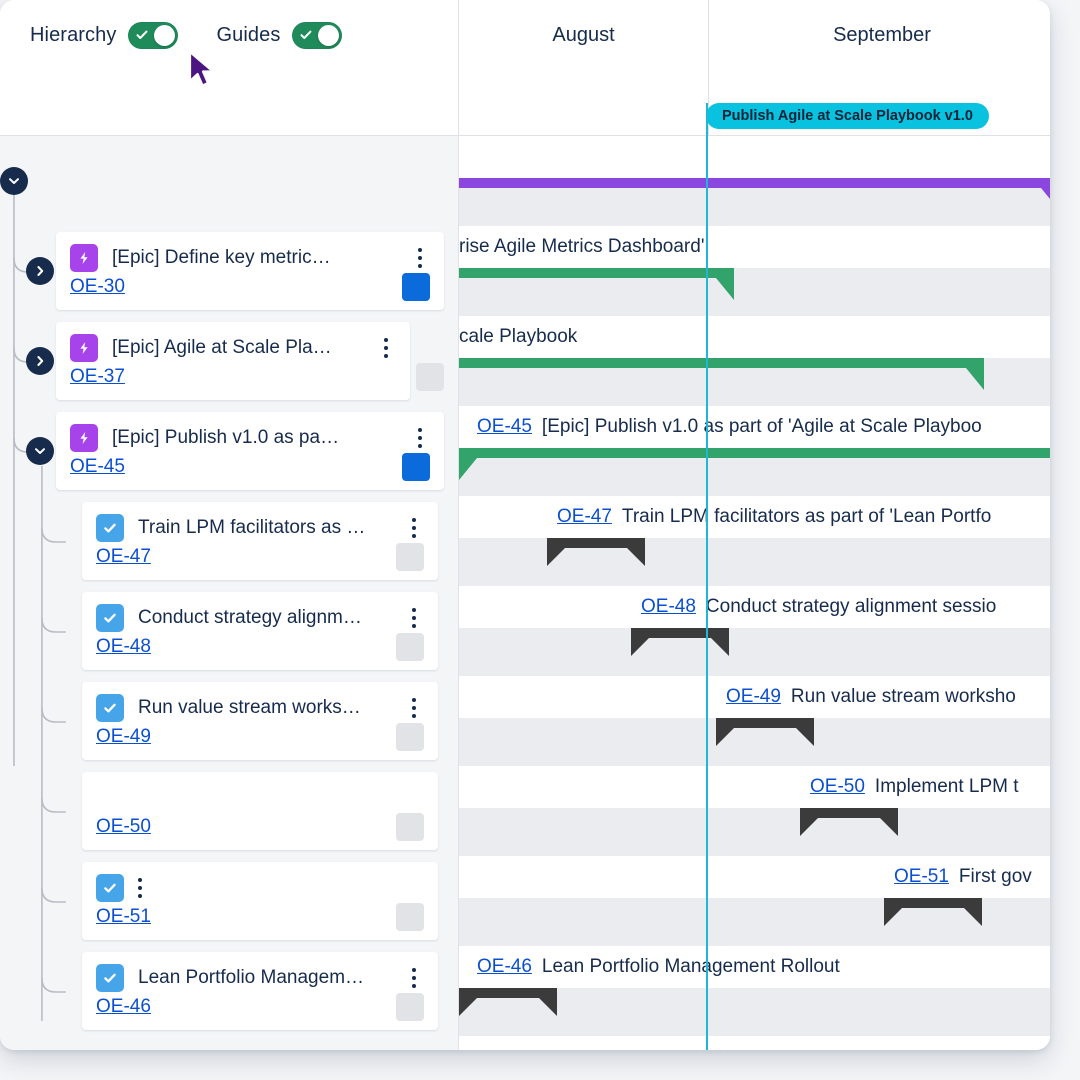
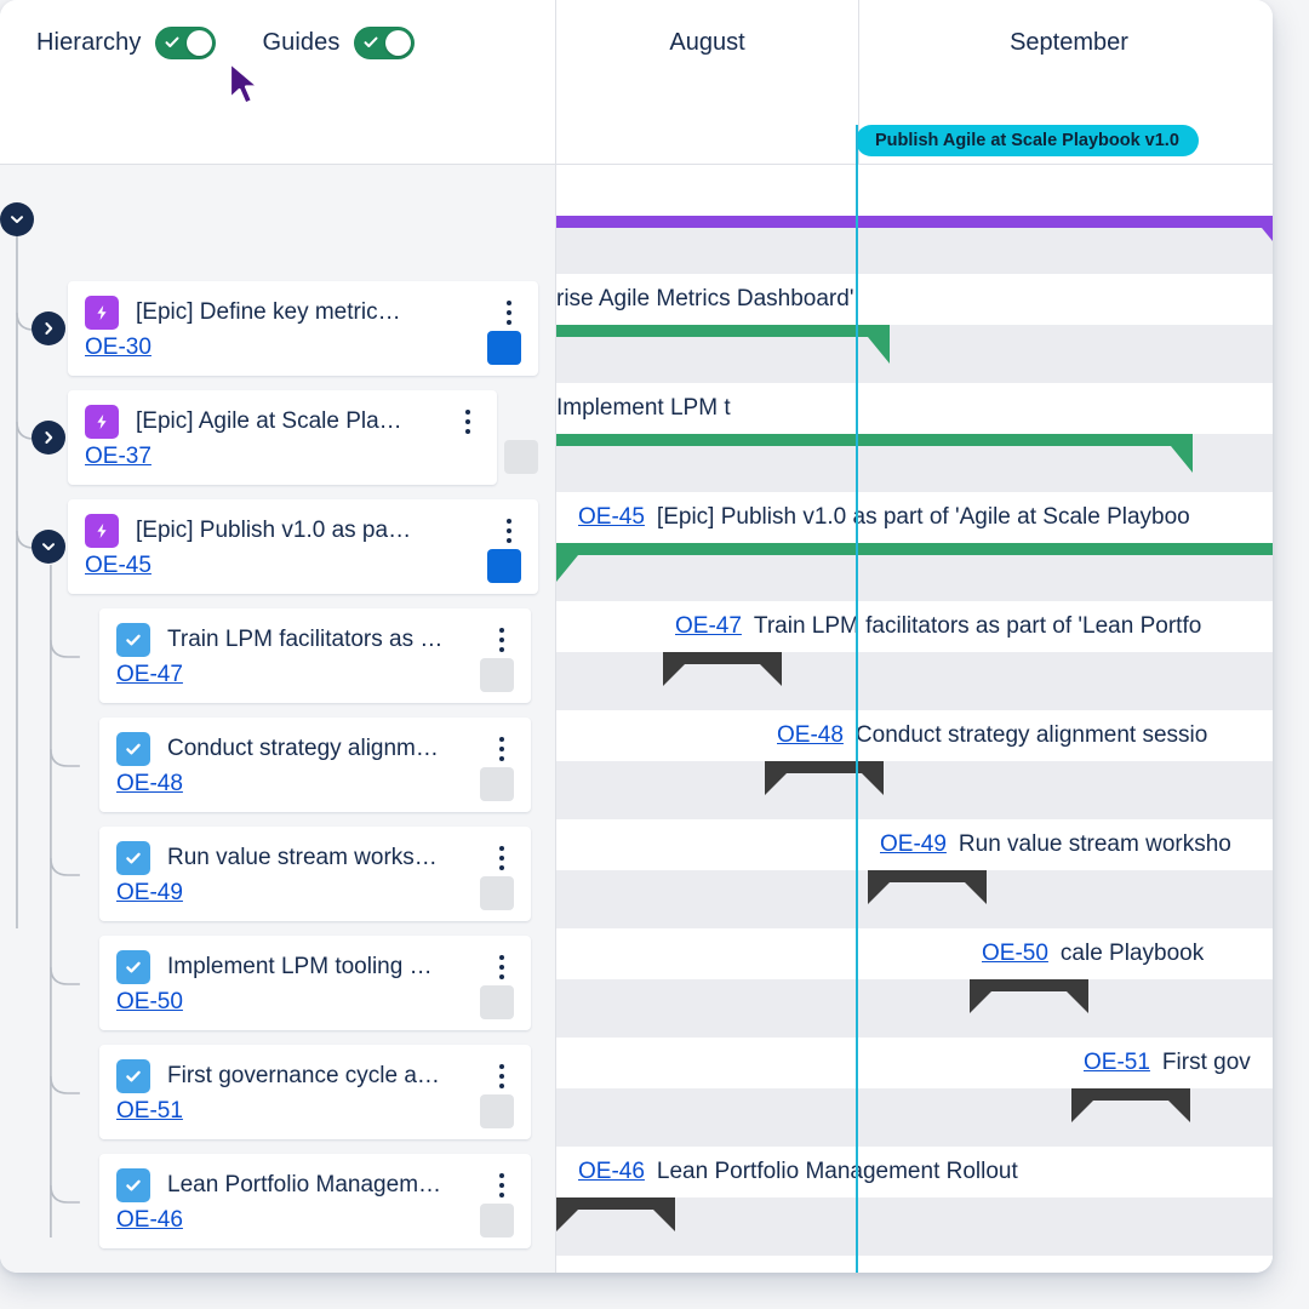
  Hierarchy
  Guides
  August
  September
  Publish Agile at Scale Playbook v1.0
  [Epic] Define key metric…
  OE-30
  [Epic] Agile at Scale Pla…
  OE-37
  [Epic] Publish v1.0 as pa…
  OE-45
  Train LPM facilitators as …
  OE-47
  Conduct strategy alignm…
  OE-48
  Run value stream works…
  OE-49
+ Implement LPM tooling …
  OE-50
+ First governance cycle a…
  OE-51
  Lean Portfolio Managem…
  OE-46
  rise Agile Metrics Dashboard'
- cale Playbook
+ Implement LPM t
  OE-45
  [Epic] Publish v1.0 as part of 'Agile at Scale Playboo
  OE-47
  Train LPM facilitators as part of 'Lean Portfo
  OE-48
  Conduct strategy alignment sessio
  OE-49
  Run value stream worksho
  OE-50
- Implement LPM t
+ cale Playbook
  OE-51
  First gov
  OE-46
  Lean Portfolio Mangement Rollout
